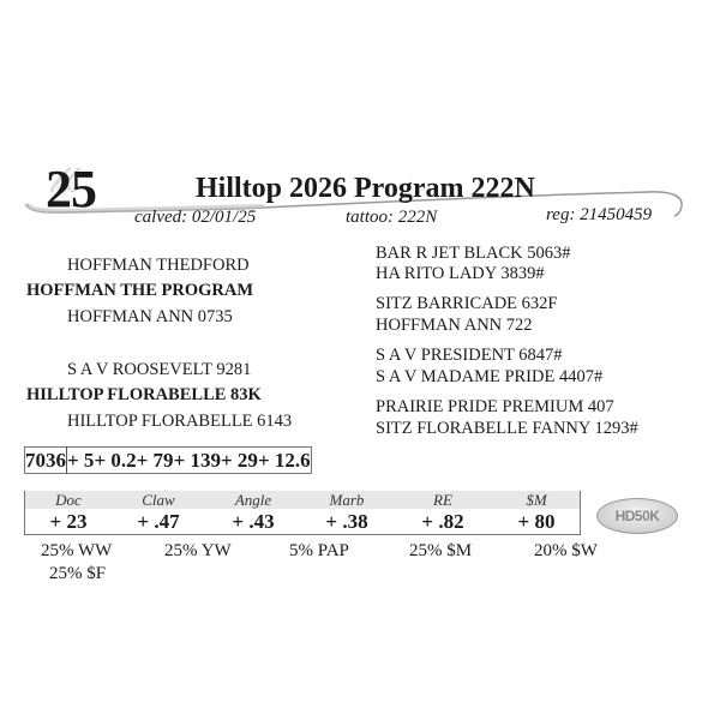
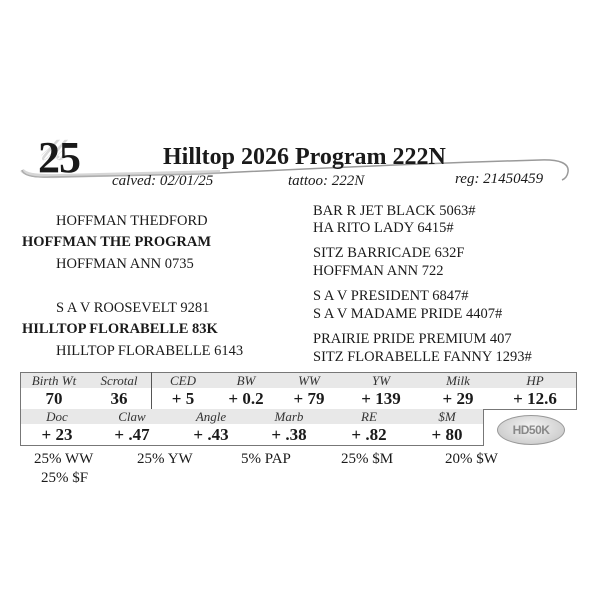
  𝓁𝓁𝓈
  25
  Hilltop 2026 Program 222N
  calved: 02/01/25
  tattoo: 222N
  reg: 21450459
  HOFFMAN THEDFORD
  HOFFMAN THE PROGRAM
  HOFFMAN ANN 0735
  S A V ROOSEVELT 9281
  HILLTOP FLORABELLE 83K
  HILLTOP FLORABELLE 6143
  BAR R JET BLACK 5063#
- HA RITO LADY 3839#
+ HA RITO LADY 6415#
  SITZ BARRICADE 632F
  HOFFMAN ANN 722
  S A V PRESIDENT 6847#
  S A V MADAME PRIDE 4407#
  PRAIRIE PRIDE PREMIUM 407
  SITZ FLORABELLE FANNY 1293#
+ Birth Wt	Scrotal	CED	BW	WW	YW	Milk	HP
  70	36	+ 5	+ 0.2	+ 79	+ 139	+ 29	+ 12.6
  Doc	Claw	Angle	Marb	RE	$M
  + 23	+ .47	+ .43	+ .38	+ .82	+ 80
  HD50K
  25% WW
  25% YW
  5% PAP
  25% $M
  20% $W
  25% $F
